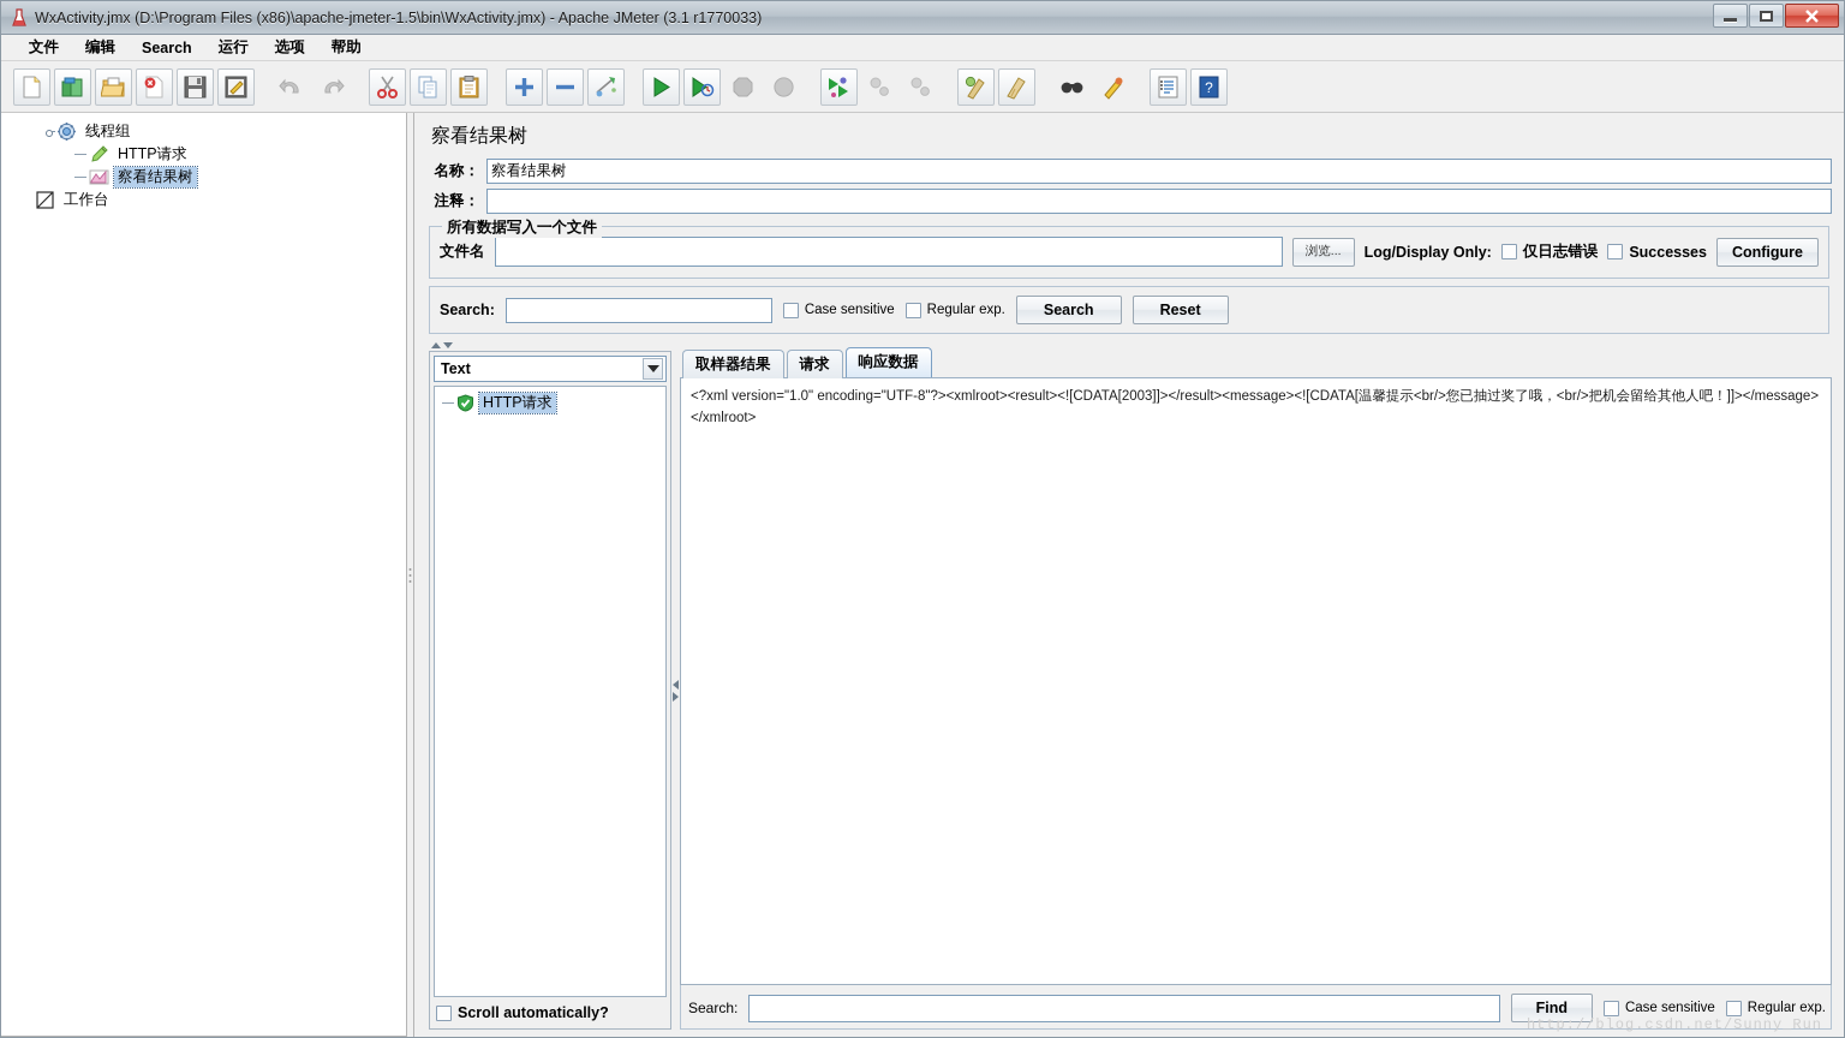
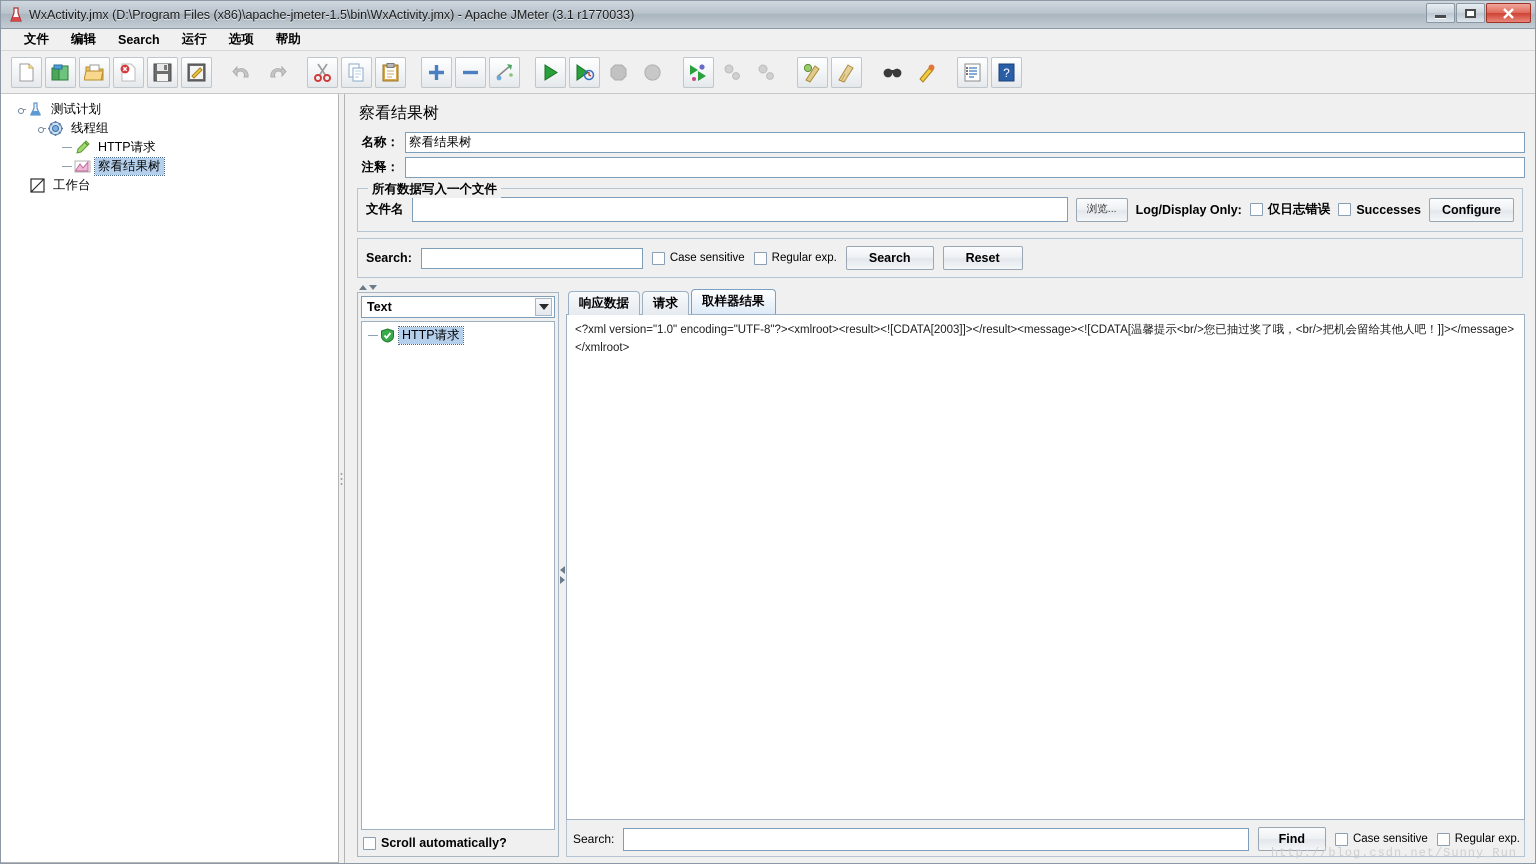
  WxActivity.jmx (D:\Program Files (x86)\apache-jmeter-1.5\bin\WxActivity.jmx) - Apache JMeter (3.1 r1770033)
  文件
  编辑
  Search
  运行
  选项
  帮助
  ?
+ 测试计划
  线程组
  HTTP请求
  察看结果树
  工作台
  察看结果树
  名称：
  察看结果树
  注释：
  所有数据写入一个文件
  文件名
  浏览...
  Log/Display Only:
  仅日志错误
  Successes
  Configure
  Search:
  Case sensitive
  Regular exp.
  Search
  Reset
  Text
  HTTP请求
  Scroll automatically?
- 取样器结果
+ 响应数据
  请求
- 响应数据
+ 取样器结果
  <?xml version="1.0" encoding="UTF-8"?><xmlroot><result><![CDATA[2003]]></result><message><![CDATA[温馨提示<br/>您已抽过奖了哦，<br/>把机会留给其他人吧！]]></message></xmlroot>
  Search:
  Find
  Case sensitive
  Regular exp.
  http://blog.csdn.net/Sunny_Run
